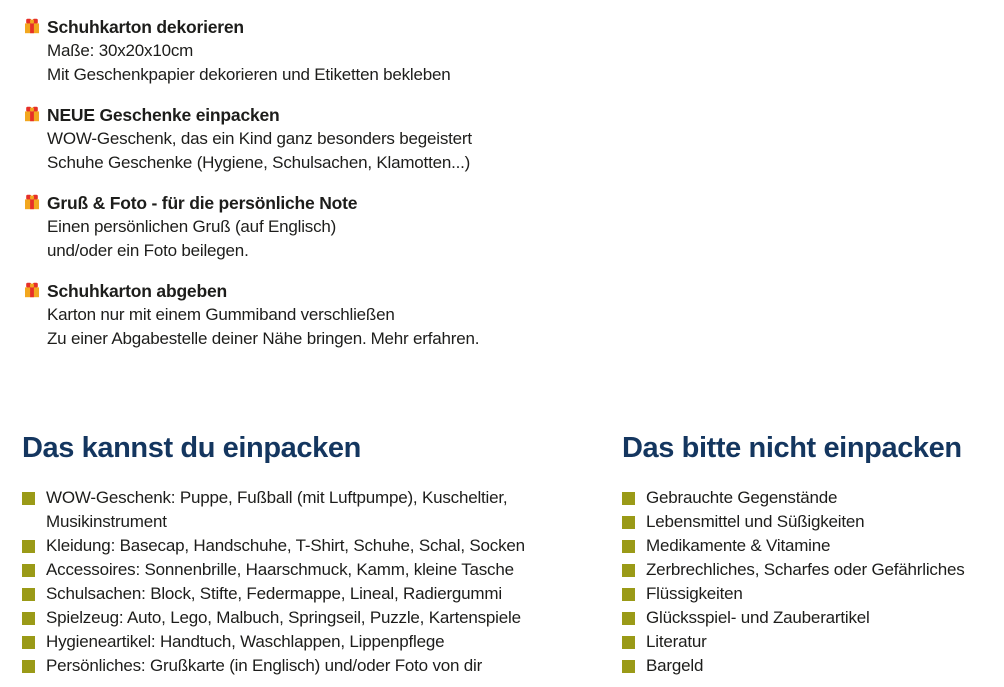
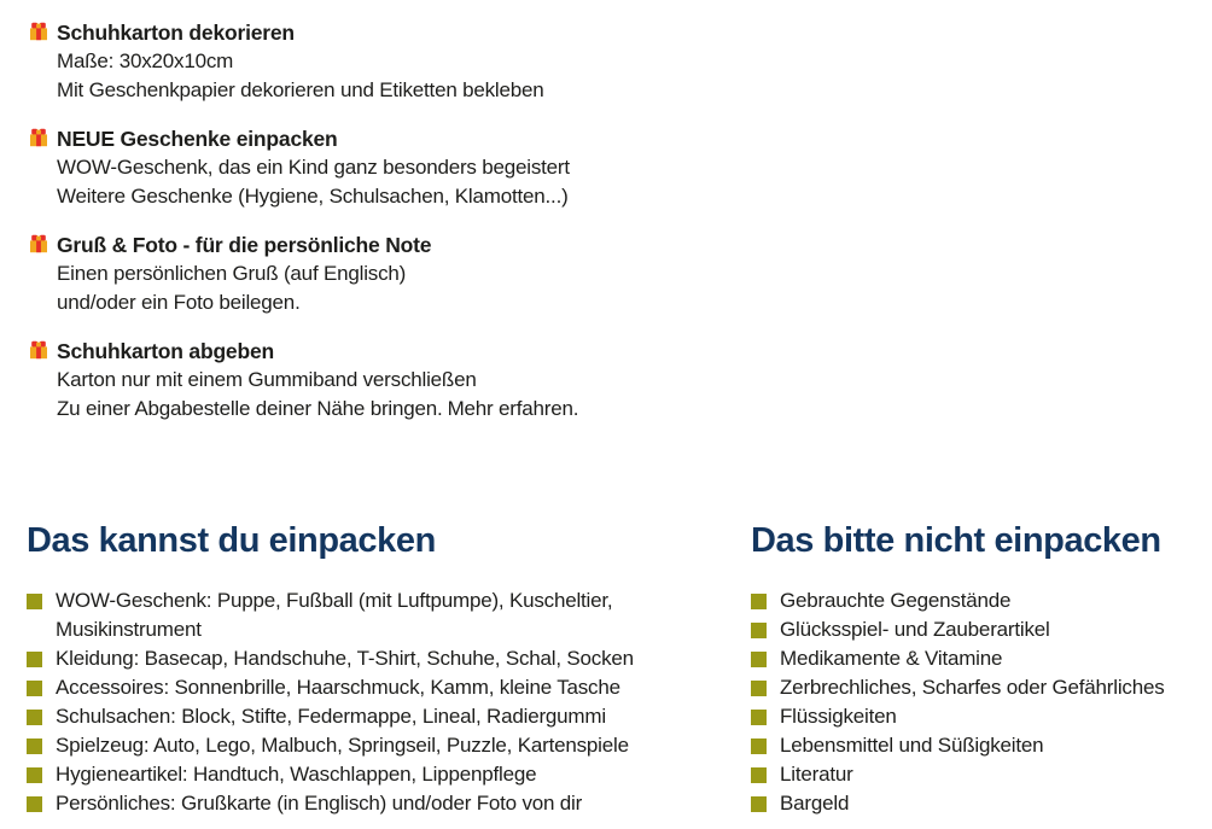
  Schuhkarton dekorieren
  Maße: 30x20x10cm
  Mit Geschenkpapier dekorieren und Etiketten bekleben
  NEUE Geschenke einpacken
  WOW-Geschenk, das ein Kind ganz besonders begeistert
- Schuhe Geschenke (Hygiene, Schulsachen, Klamotten...)
+ Weitere Geschenke (Hygiene, Schulsachen, Klamotten...)
  Gruß & Foto - für die persönliche Note
  Einen persönlichen Gruß (auf Englisch)
  und/oder ein Foto beilegen.
  Schuhkarton abgeben
  Karton nur mit einem Gummiband verschließen
  Zu einer Abgabestelle deiner Nähe bringen. Mehr erfahren.
  Das kannst du einpacken
  WOW-Geschenk: Puppe, Fußball (mit Luftpumpe), Kuscheltier, Musikinstrument
  Kleidung: Basecap, Handschuhe, T-Shirt, Schuhe, Schal, Socken
  Accessoires: Sonnenbrille, Haarschmuck, Kamm, kleine Tasche
  Schulsachen: Block, Stifte, Federmappe, Lineal, Radiergummi
  Spielzeug: Auto, Lego, Malbuch, Springseil, Puzzle, Kartenspiele
  Hygieneartikel: Handtuch, Waschlappen, Lippenpflege
  Persönliches: Grußkarte (in Englisch) und/oder Foto von dir
  Das bitte nicht einpacken
  Gebrauchte Gegenstände
- Lebensmittel und Süßigkeiten
+ Glücksspiel- und Zauberartikel
  Medikamente & Vitamine
  Zerbrechliches, Scharfes oder Gefährliches
  Flüssigkeiten
- Glücksspiel- und Zauberartikel
+ Lebensmittel und Süßigkeiten
  Literatur
  Bargeld
